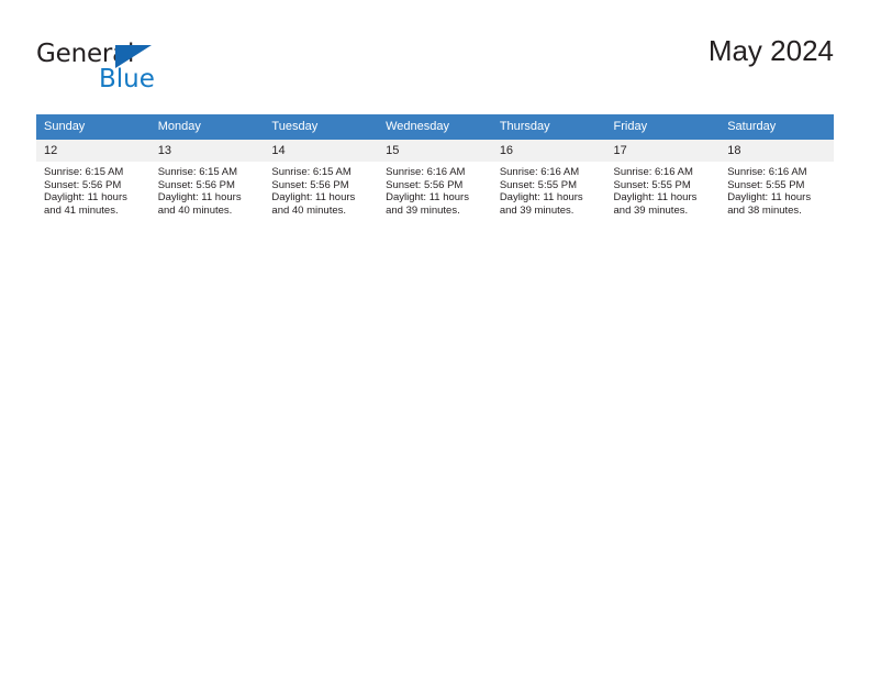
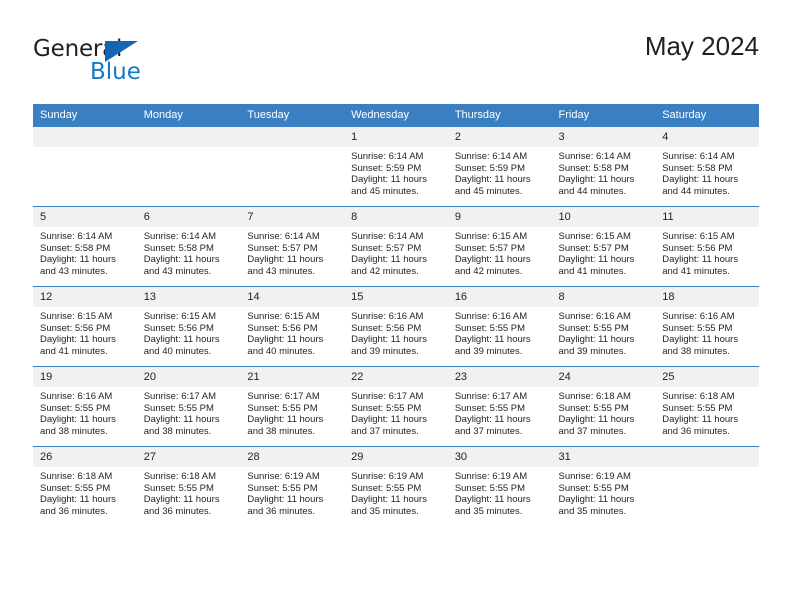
  General
  Blue
  May 2024
  Sunday	Monday	Tuesday	Wednesday	Thursday	Friday	Saturday
+ 			1Sunrise: 6:14 AMSunset: 5:59 PMDaylight: 11 hoursand 45 minutes.	2Sunrise: 6:14 AMSunset: 5:59 PMDaylight: 11 hoursand 45 minutes.	3Sunrise: 6:14 AMSunset: 5:58 PMDaylight: 11 hoursand 44 minutes.	4Sunrise: 6:14 AMSunset: 5:58 PMDaylight: 11 hoursand 44 minutes.
+ 5Sunrise: 6:14 AMSunset: 5:58 PMDaylight: 11 hoursand 43 minutes.	6Sunrise: 6:14 AMSunset: 5:58 PMDaylight: 11 hoursand 43 minutes.	7Sunrise: 6:14 AMSunset: 5:57 PMDaylight: 11 hoursand 43 minutes.	8Sunrise: 6:14 AMSunset: 5:57 PMDaylight: 11 hoursand 42 minutes.	9Sunrise: 6:15 AMSunset: 5:57 PMDaylight: 11 hoursand 42 minutes.	10Sunrise: 6:15 AMSunset: 5:57 PMDaylight: 11 hoursand 41 minutes.	11Sunrise: 6:15 AMSunset: 5:56 PMDaylight: 11 hoursand 41 minutes.
- 12Sunrise: 6:15 AMSunset: 5:56 PMDaylight: 11 hoursand 41 minutes.	13Sunrise: 6:15 AMSunset: 5:56 PMDaylight: 11 hoursand 40 minutes.	14Sunrise: 6:15 AMSunset: 5:56 PMDaylight: 11 hoursand 40 minutes.	15Sunrise: 6:16 AMSunset: 5:56 PMDaylight: 11 hoursand 39 minutes.	16Sunrise: 6:16 AMSunset: 5:55 PMDaylight: 11 hoursand 39 minutes.	17Sunrise: 6:16 AMSunset: 5:55 PMDaylight: 11 hoursand 39 minutes.	18Sunrise: 6:16 AMSunset: 5:55 PMDaylight: 11 hoursand 38 minutes.
+ 12Sunrise: 6:15 AMSunset: 5:56 PMDaylight: 11 hoursand 41 minutes.	13Sunrise: 6:15 AMSunset: 5:56 PMDaylight: 11 hoursand 40 minutes.	14Sunrise: 6:15 AMSunset: 5:56 PMDaylight: 11 hoursand 40 minutes.	15Sunrise: 6:16 AMSunset: 5:56 PMDaylight: 11 hoursand 39 minutes.	16Sunrise: 6:16 AMSunset: 5:55 PMDaylight: 11 hoursand 39 minutes.	8Sunrise: 6:16 AMSunset: 5:55 PMDaylight: 11 hoursand 39 minutes.	18Sunrise: 6:16 AMSunset: 5:55 PMDaylight: 11 hoursand 38 minutes.
+ 19Sunrise: 6:16 AMSunset: 5:55 PMDaylight: 11 hoursand 38 minutes.	20Sunrise: 6:17 AMSunset: 5:55 PMDaylight: 11 hoursand 38 minutes.	21Sunrise: 6:17 AMSunset: 5:55 PMDaylight: 11 hoursand 38 minutes.	22Sunrise: 6:17 AMSunset: 5:55 PMDaylight: 11 hoursand 37 minutes.	23Sunrise: 6:17 AMSunset: 5:55 PMDaylight: 11 hoursand 37 minutes.	24Sunrise: 6:18 AMSunset: 5:55 PMDaylight: 11 hoursand 37 minutes.	25Sunrise: 6:18 AMSunset: 5:55 PMDaylight: 11 hoursand 36 minutes.
+ 26Sunrise: 6:18 AMSunset: 5:55 PMDaylight: 11 hoursand 36 minutes.	27Sunrise: 6:18 AMSunset: 5:55 PMDaylight: 11 hoursand 36 minutes.	28Sunrise: 6:19 AMSunset: 5:55 PMDaylight: 11 hoursand 36 minutes.	29Sunrise: 6:19 AMSunset: 5:55 PMDaylight: 11 hoursand 35 minutes.	30Sunrise: 6:19 AMSunset: 5:55 PMDaylight: 11 hoursand 35 minutes.	31Sunrise: 6:19 AMSunset: 5:55 PMDaylight: 11 hoursand 35 minutes.
